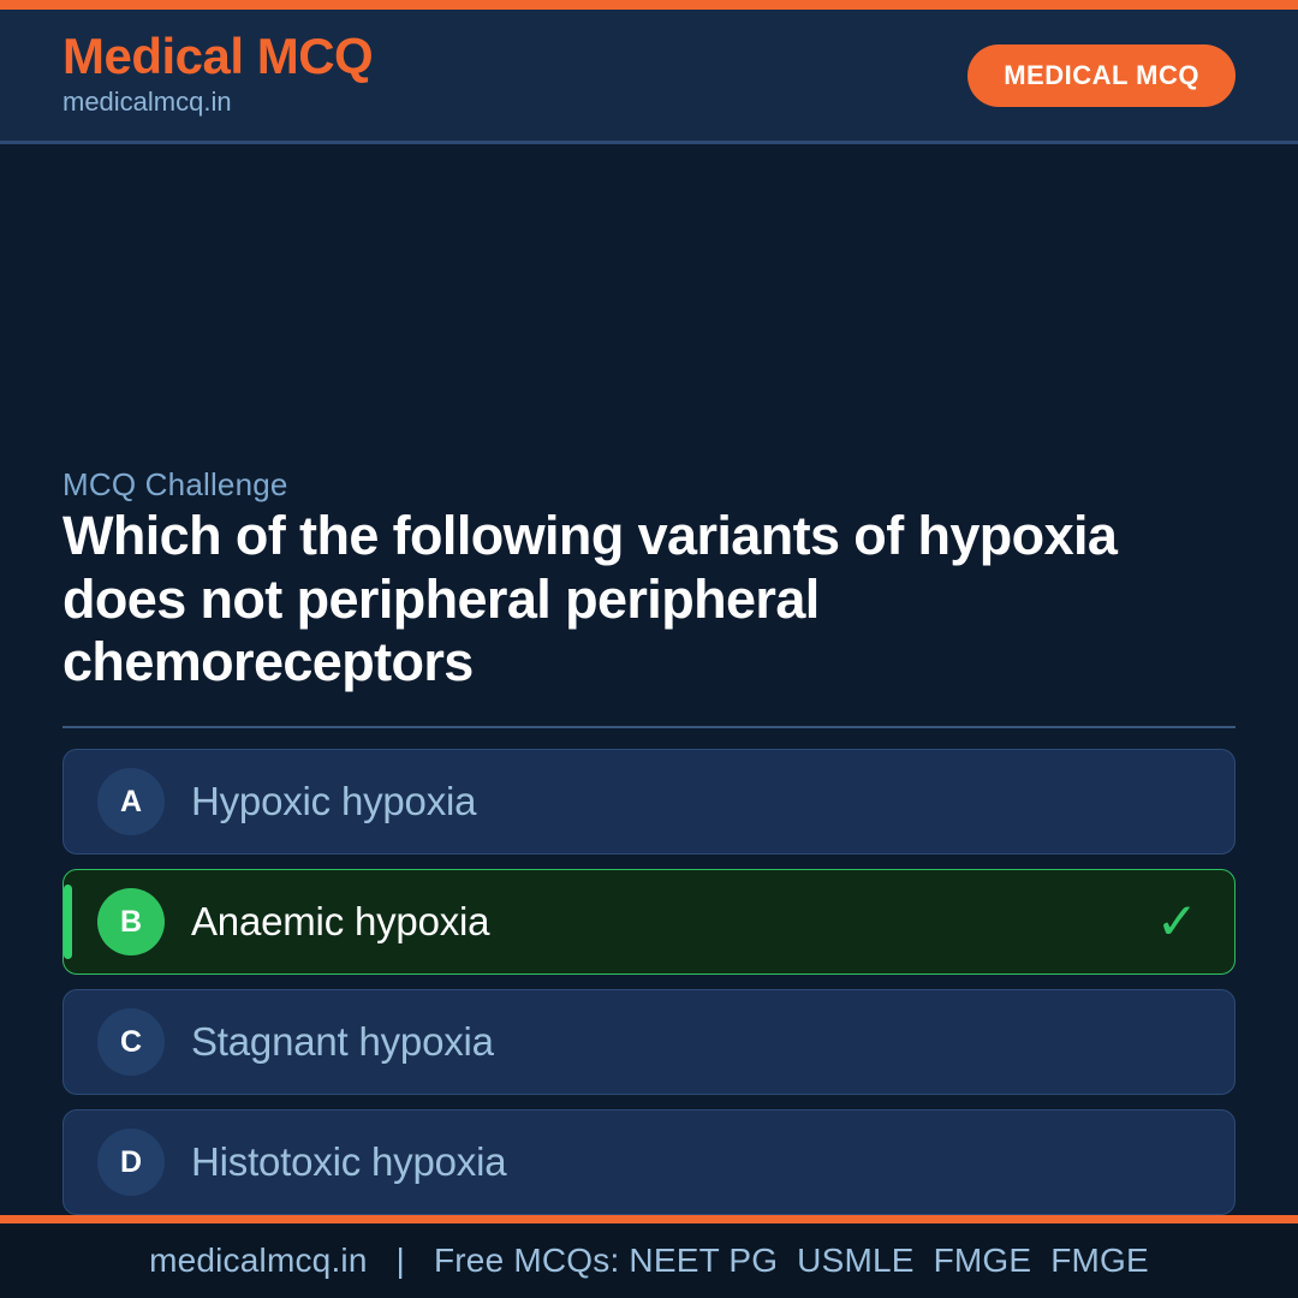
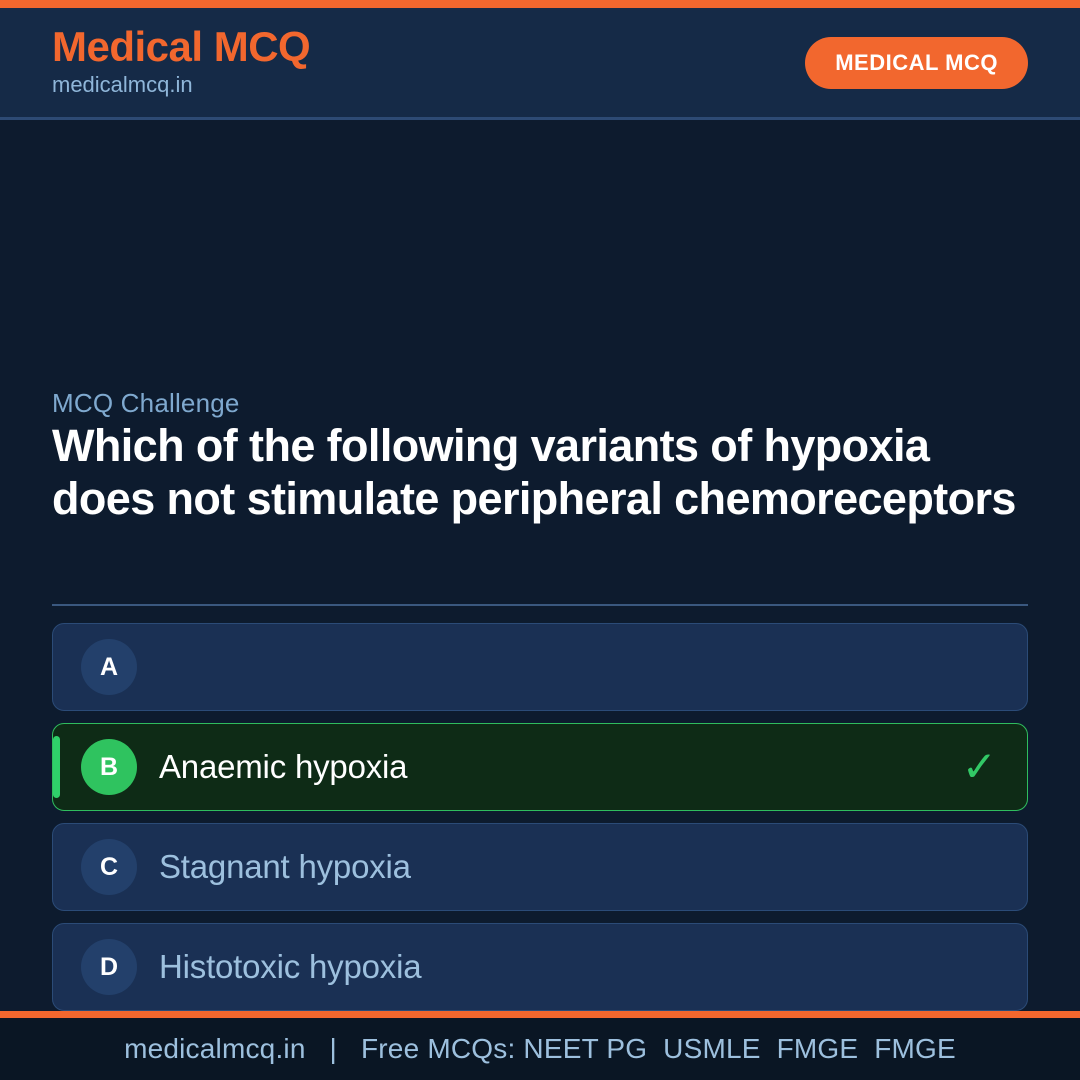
  Medical MCQ
  medicalmcq.in
  MEDICAL MCQ
  MCQ Challenge
- Which of the following variants of hypoxia does not peripheral peripheral chemoreceptors
+ Which of the following variants of hypoxia does not stimulate peripheral chemoreceptors
  A
- Hypoxic hypoxia
  B
  Anaemic hypoxia
  ✓
  C
  Stagnant hypoxia
  D
  Histotoxic hypoxia
  medicalmcq.in | Free MCQs: NEET PG USMLE FMGE FMGE
